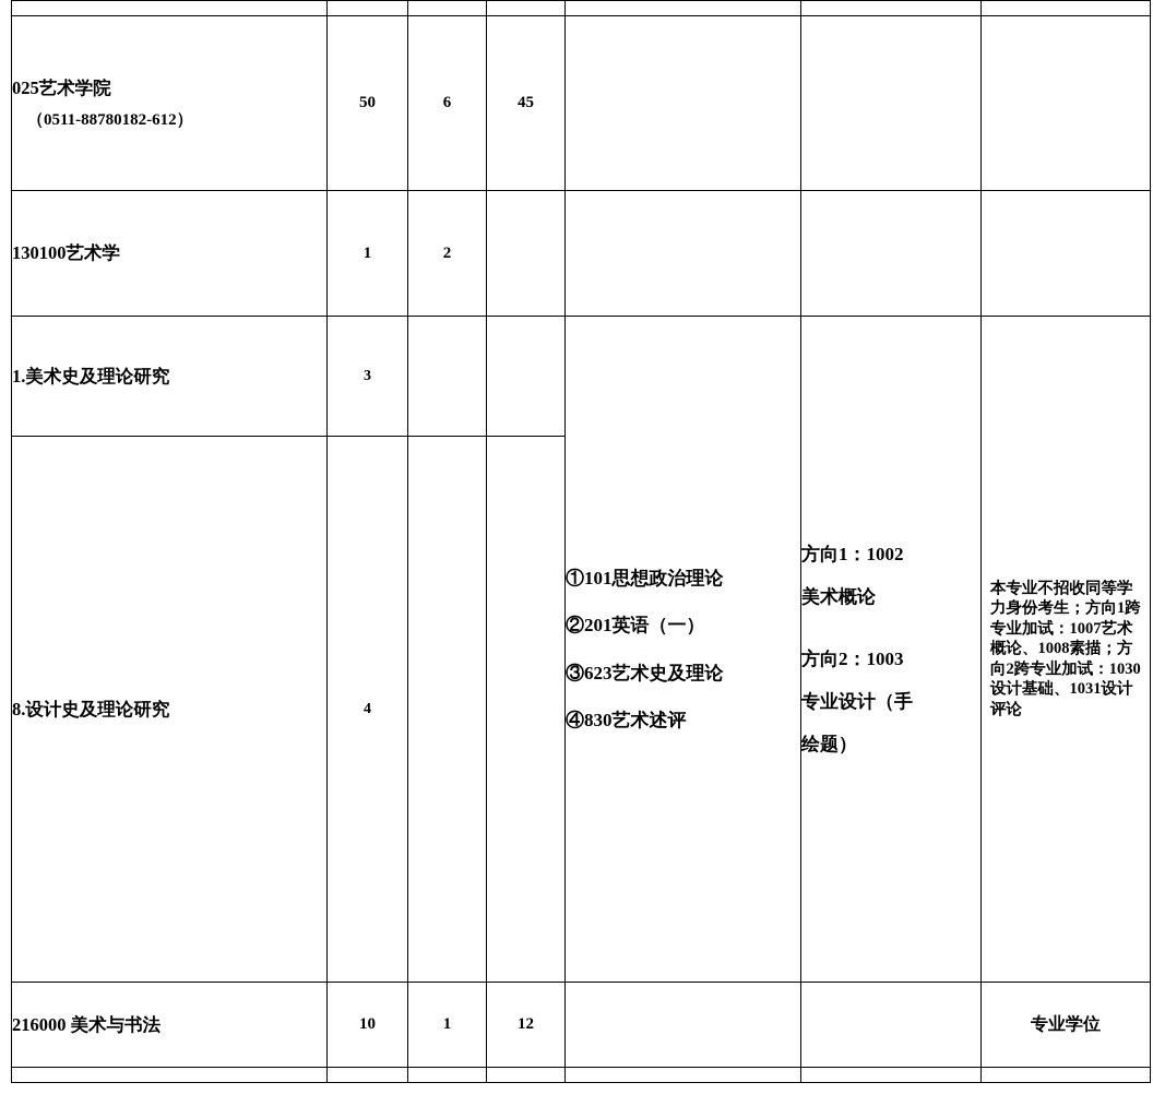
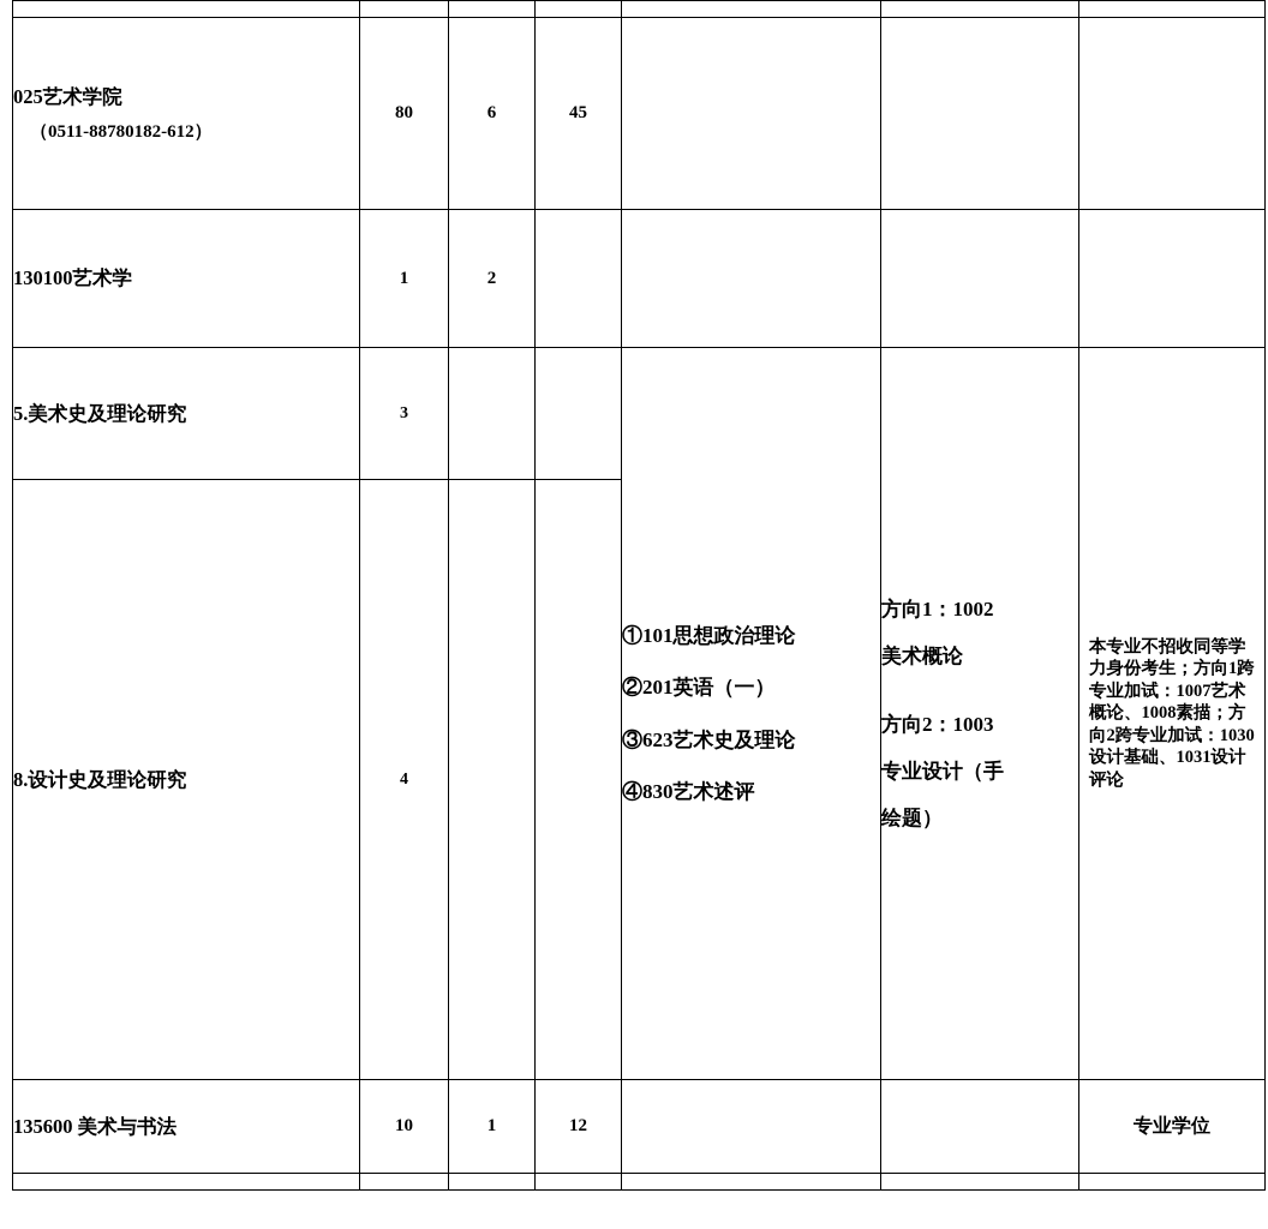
- 025艺术学院 （0511-88780182-612）	50	6	45
+ 025艺术学院 （0511-88780182-612）	80	6	45
  130100艺术学	1	2
- 1.美术史及理论研究	3			①101思想政治理论 ②201英语（一） ③623艺术史及理论 ④830艺术述评	方向1：1002 美术概论 方向2：1003 专业设计（手 绘题）	本专业不招收同等学力身份考生；方向1跨专业加试：1007艺术概论、1008素描；方向2跨专业加试：1030设计基础、1031设计评论
+ 5.美术史及理论研究	3			①101思想政治理论 ②201英语（一） ③623艺术史及理论 ④830艺术述评	方向1：1002 美术概论 方向2：1003 专业设计（手 绘题）	本专业不招收同等学力身份考生；方向1跨专业加试：1007艺术概论、1008素描；方向2跨专业加试：1030设计基础、1031设计评论
  8.设计史及理论研究	4
- 216000 美术与书法	10	1	12			专业学位
+ 135600 美术与书法	10	1	12			专业学位
